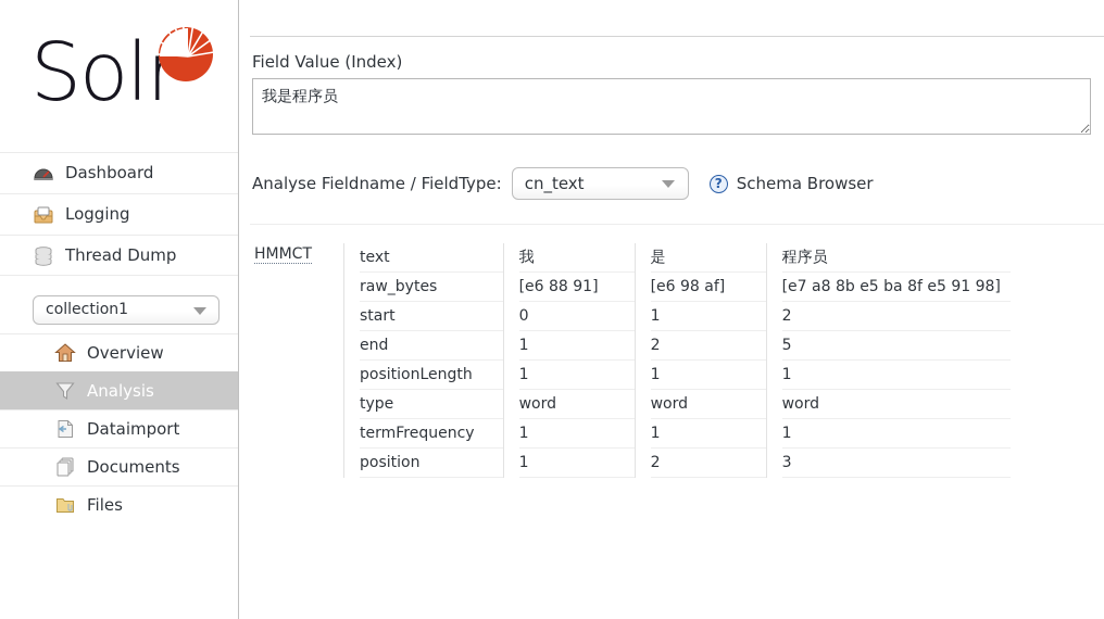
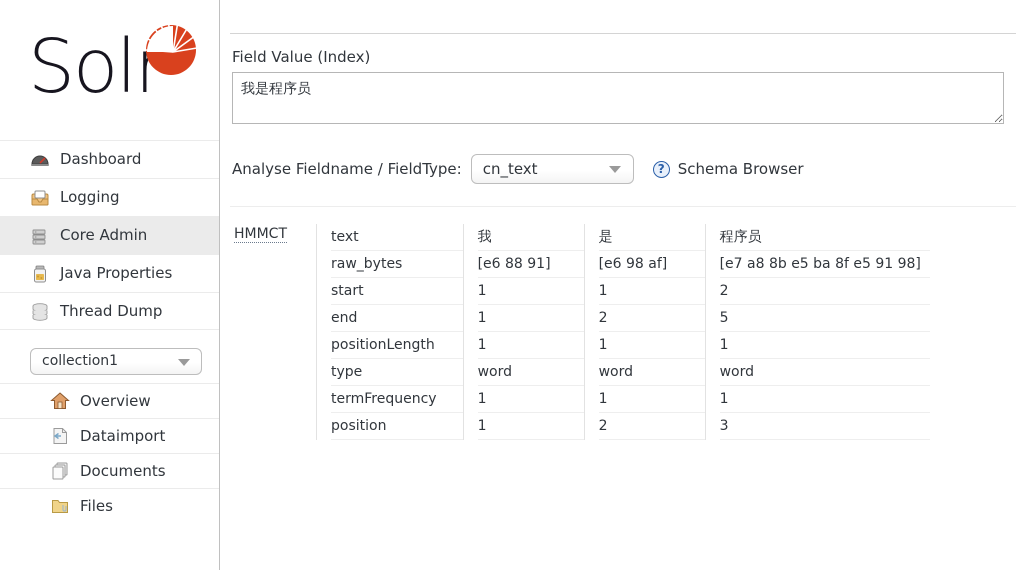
  Solr
  Dashboard
  Logging
+ Core Admin
+ Java Properties
  Thread Dump
  collection1
  Overview
- Analysis
  Dataimport
  Documents
  Files
  Field Value (Index)
  我是程序员
  Analyse Fieldname / FieldType:
  cn_text
  ?
  Schema Browser
- HMMCT	text raw_bytes start end positionLength type termFrequency position	我 [e6 88 91] 0 1 1 word 1 1	是 [e6 98 af] 1 2 1 word 1 2	程序员 [e7 a8 8b e5 ba 8f e5 91 98] 2 5 1 word 1 3
+ HMMCT	text raw_bytes start end positionLength type termFrequency position	我 [e6 88 91] 1 1 1 word 1 1	是 [e6 98 af] 1 2 1 word 1 2	程序员 [e7 a8 8b e5 ba 8f e5 91 98] 2 5 1 word 1 3
